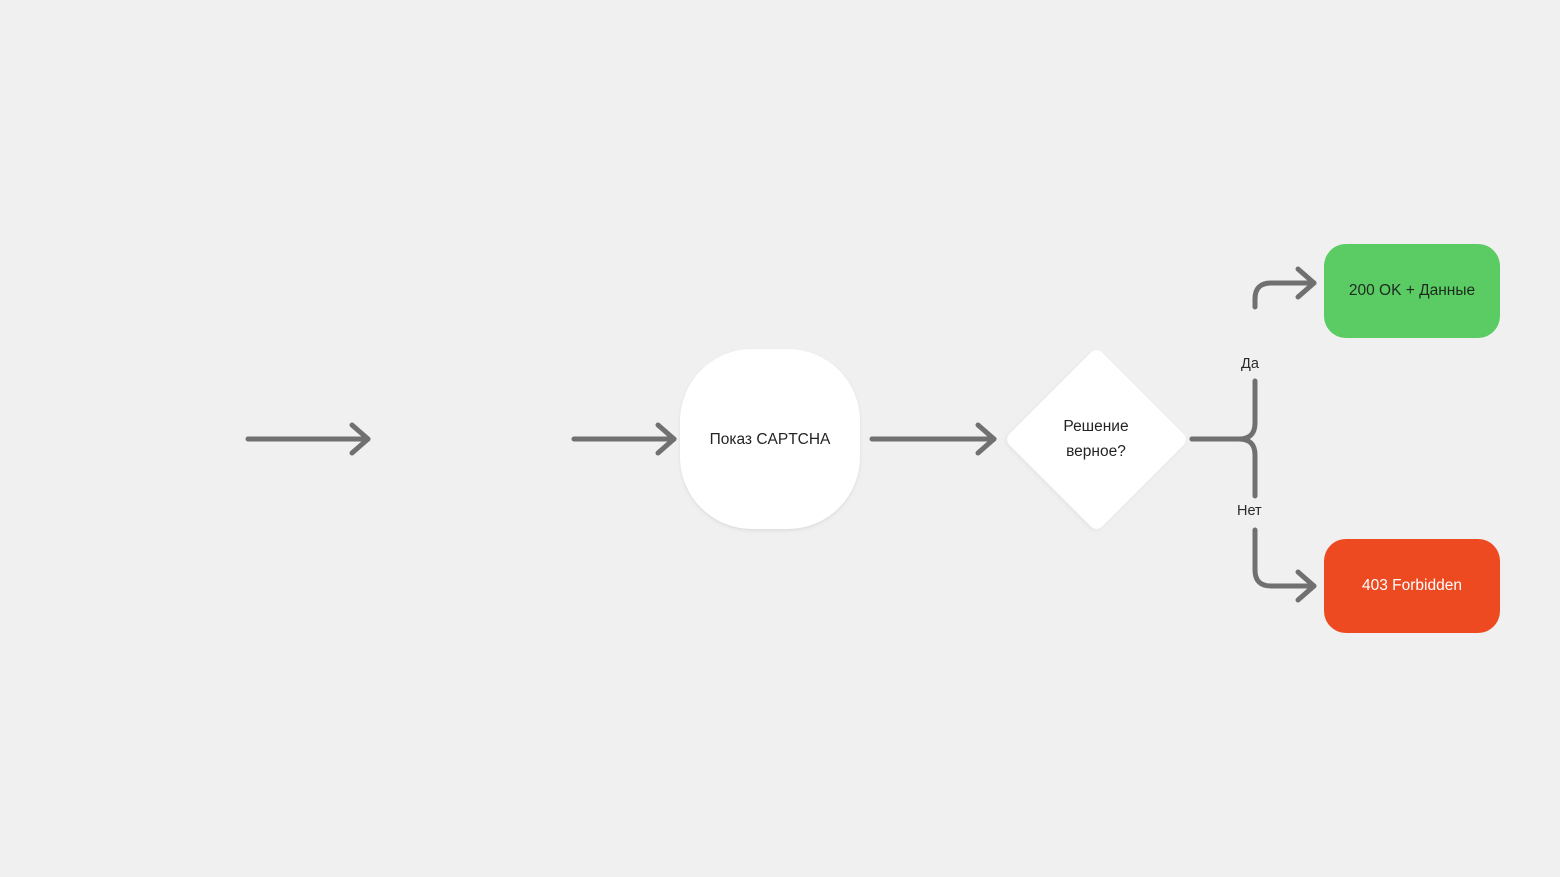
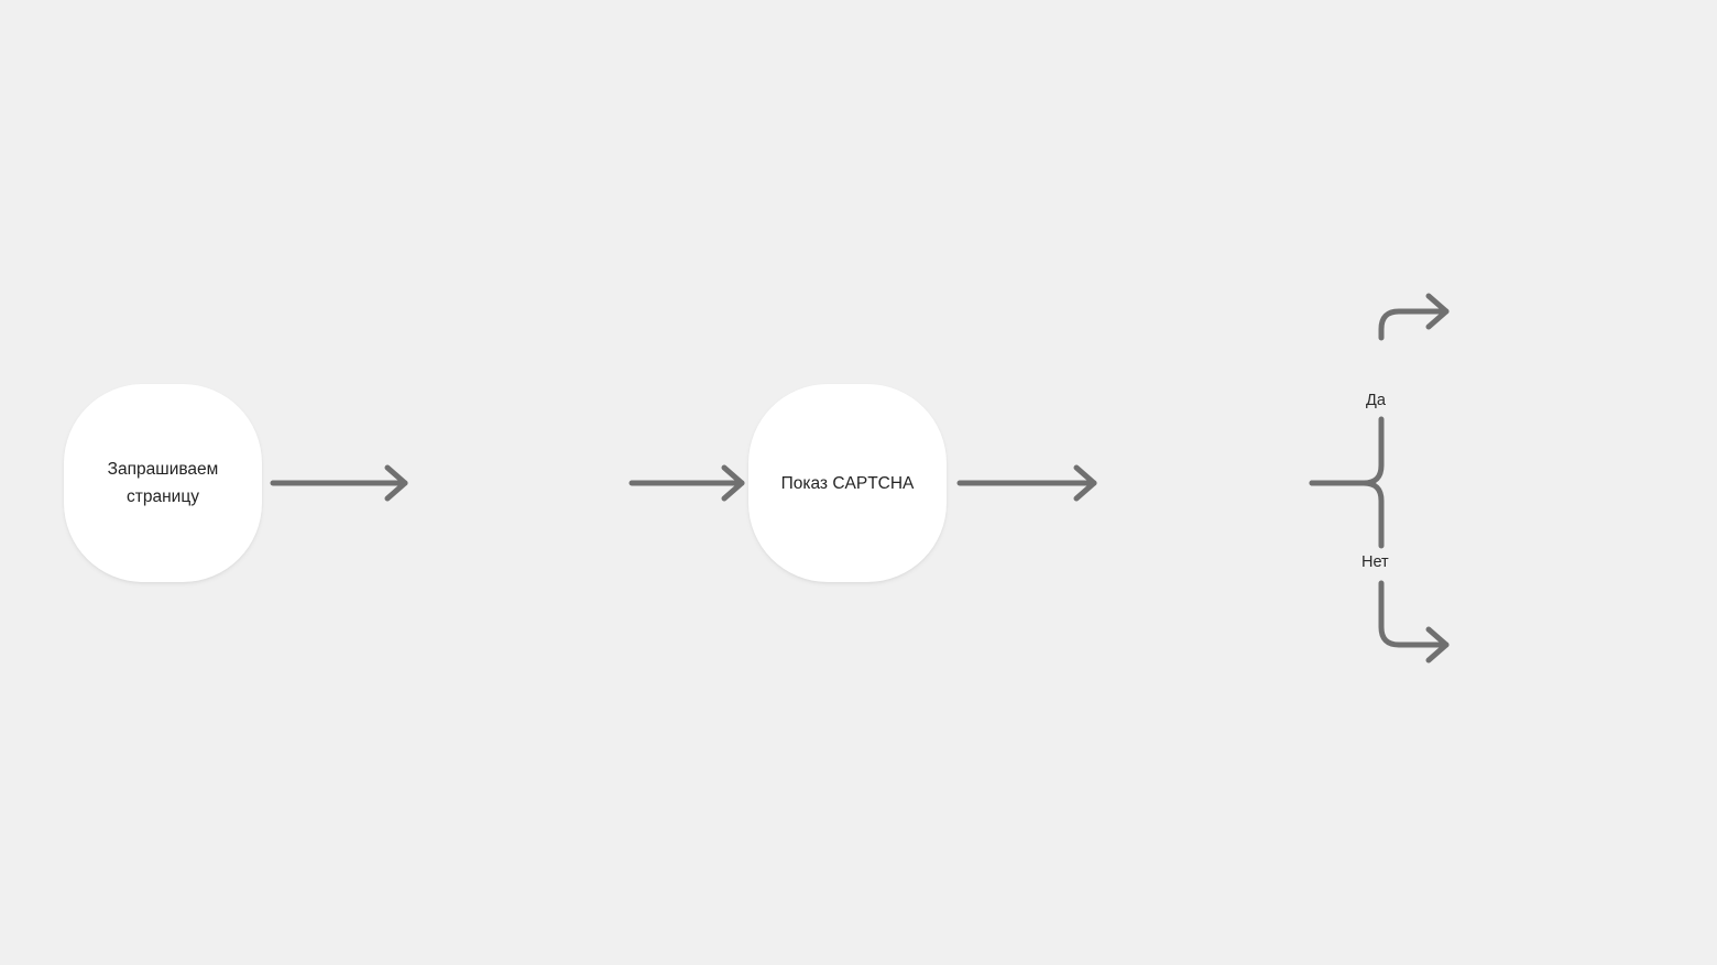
+ Запрашиваем
+ страницу
  Показ CAPTCHA
- Решение
- верное?
- 200 OK + Данные
- 403 Forbidden
  Да
  Нет
